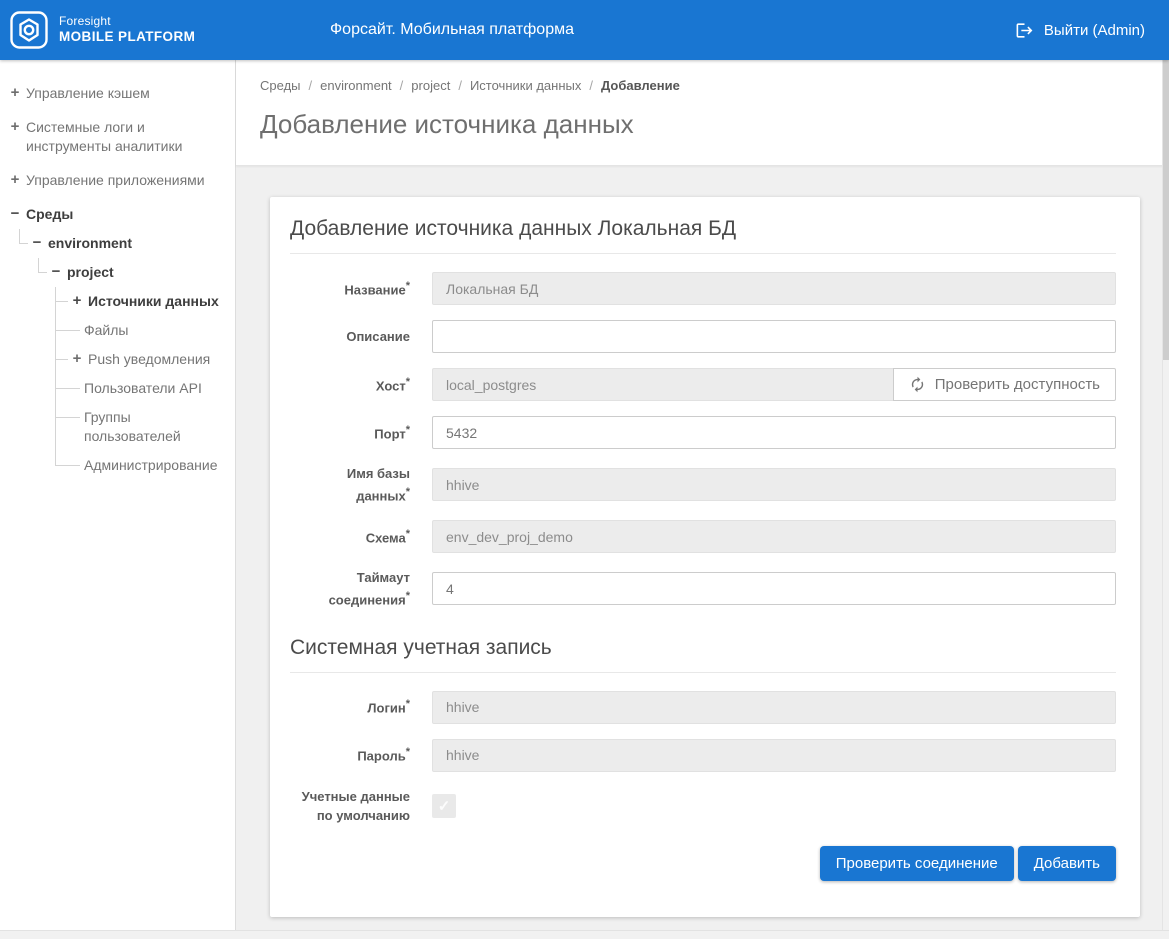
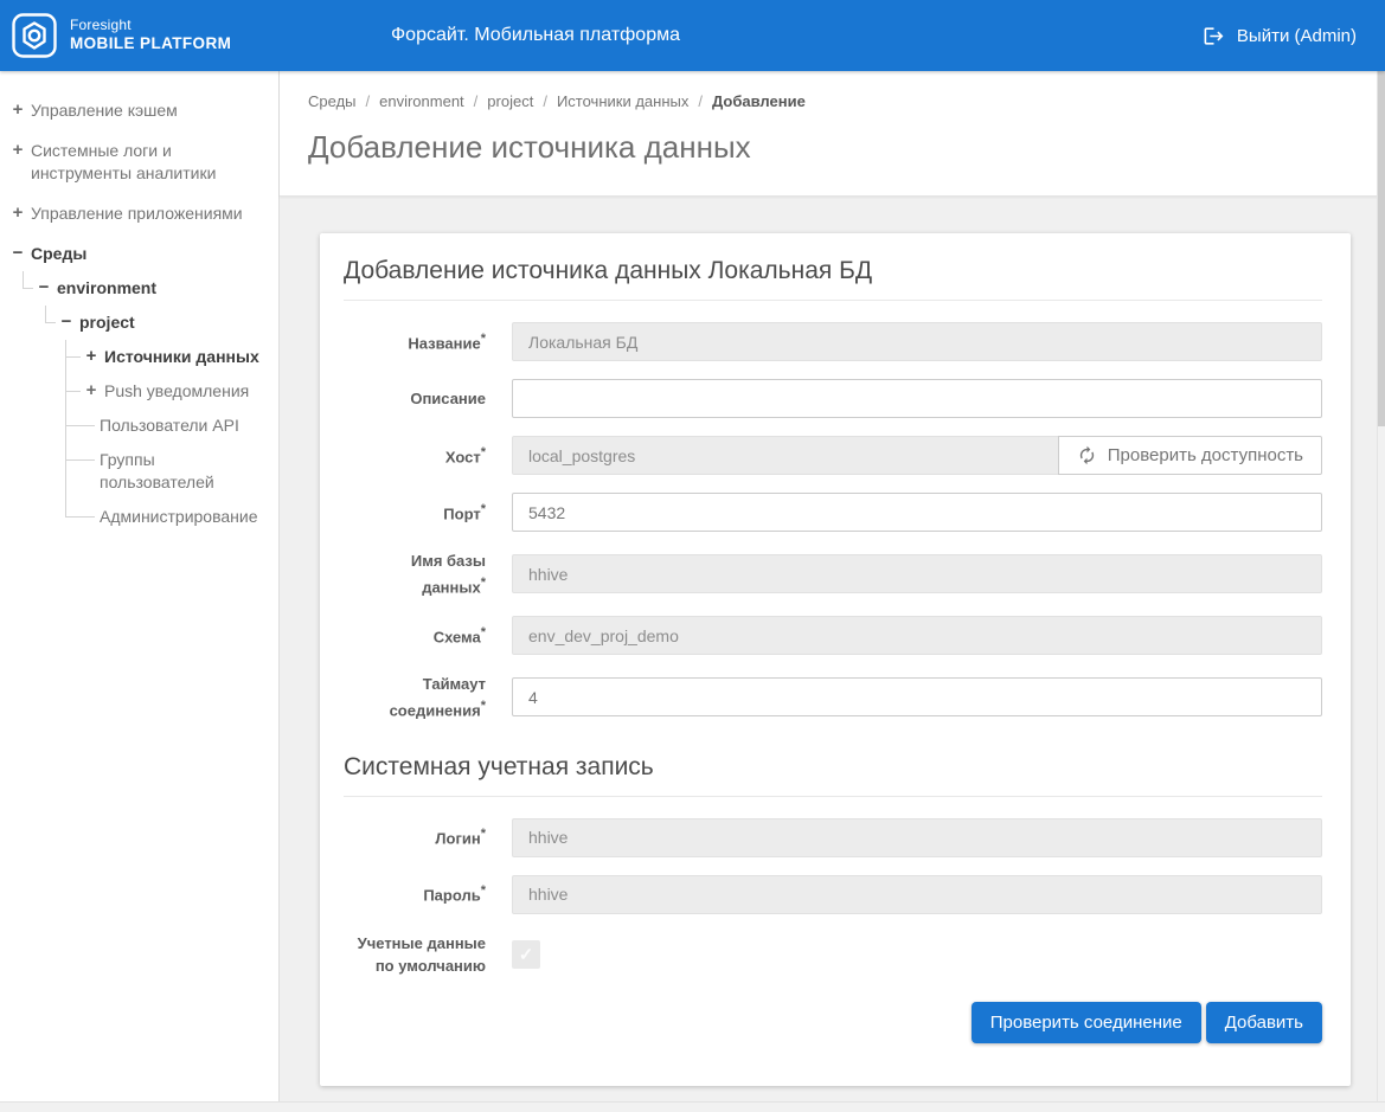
  Foresight
  MOBILE PLATFORM
  Форсайт. Мобильная платформа
  Выйти (Admin)
  +
  Управление кэшем
  +
  Системные логи и инструменты аналитики
  +
  Управление приложениями
  −
  Среды
  −
  environment
  −
  project
  +
  Источники данных
- Файлы
  +
  Push уведомления
  Пользователи API
  Группы пользователей
  Администрирование
  Среды
  /
  environment
  /
  project
  /
  Источники данных
  /
  Добавление
  Добавление источника данных
  Добавление источника данных Локальная БД
  Название*
  Локальная БД
  Описание
  Хост*
  local_postgres
  Проверить доступность
  Порт*
  5432
  Имя базы данных*
  hhive
  Схема*
  env_dev_proj_demo
  Таймаут соединения*
  4
  Системная учетная запись
  Логин*
  hhive
  Пароль*
  hhive
  Учетные данные по умолчанию
  Проверить соединение
  Добавить
